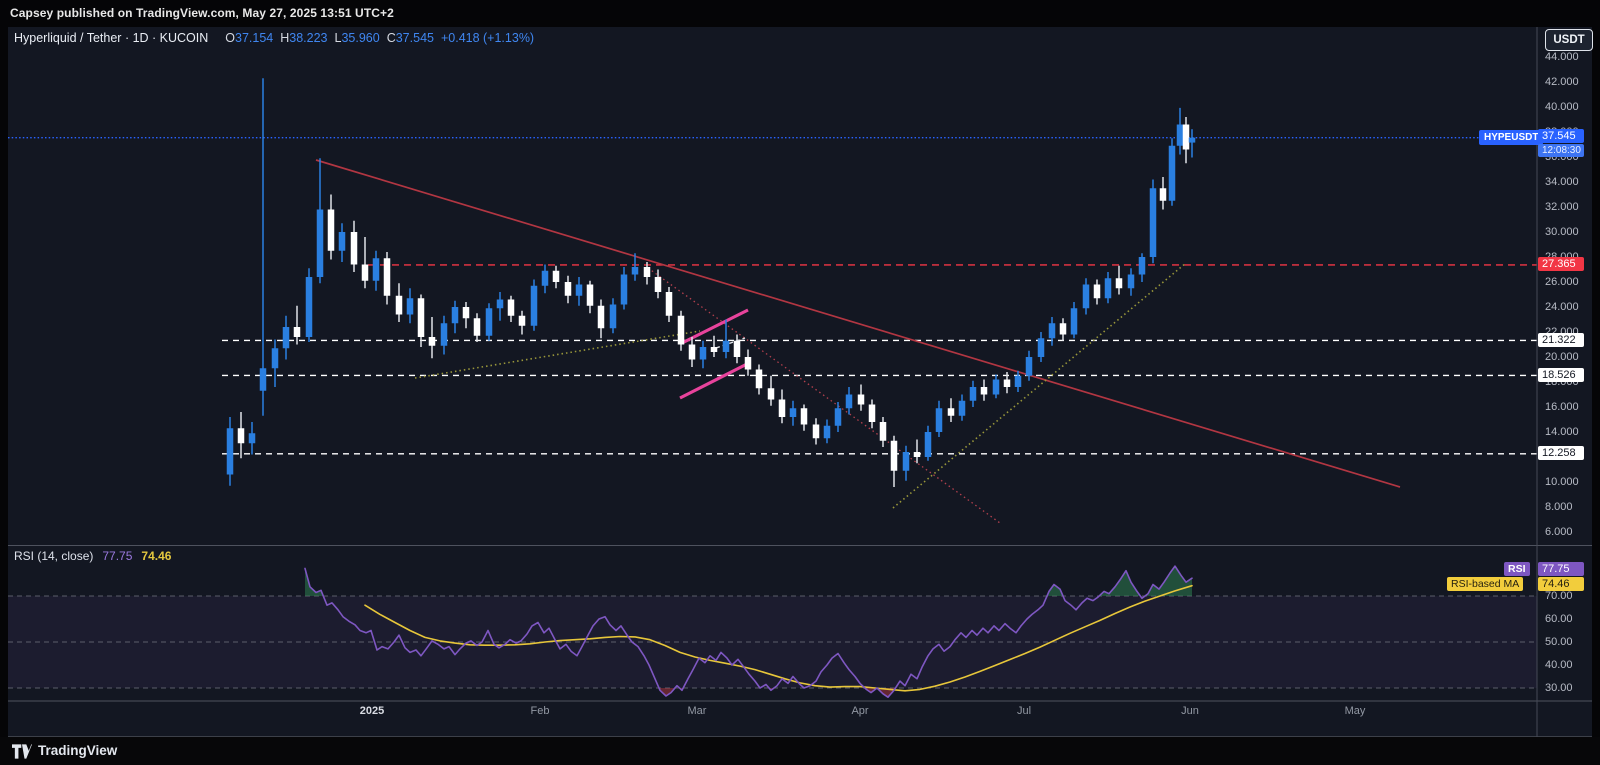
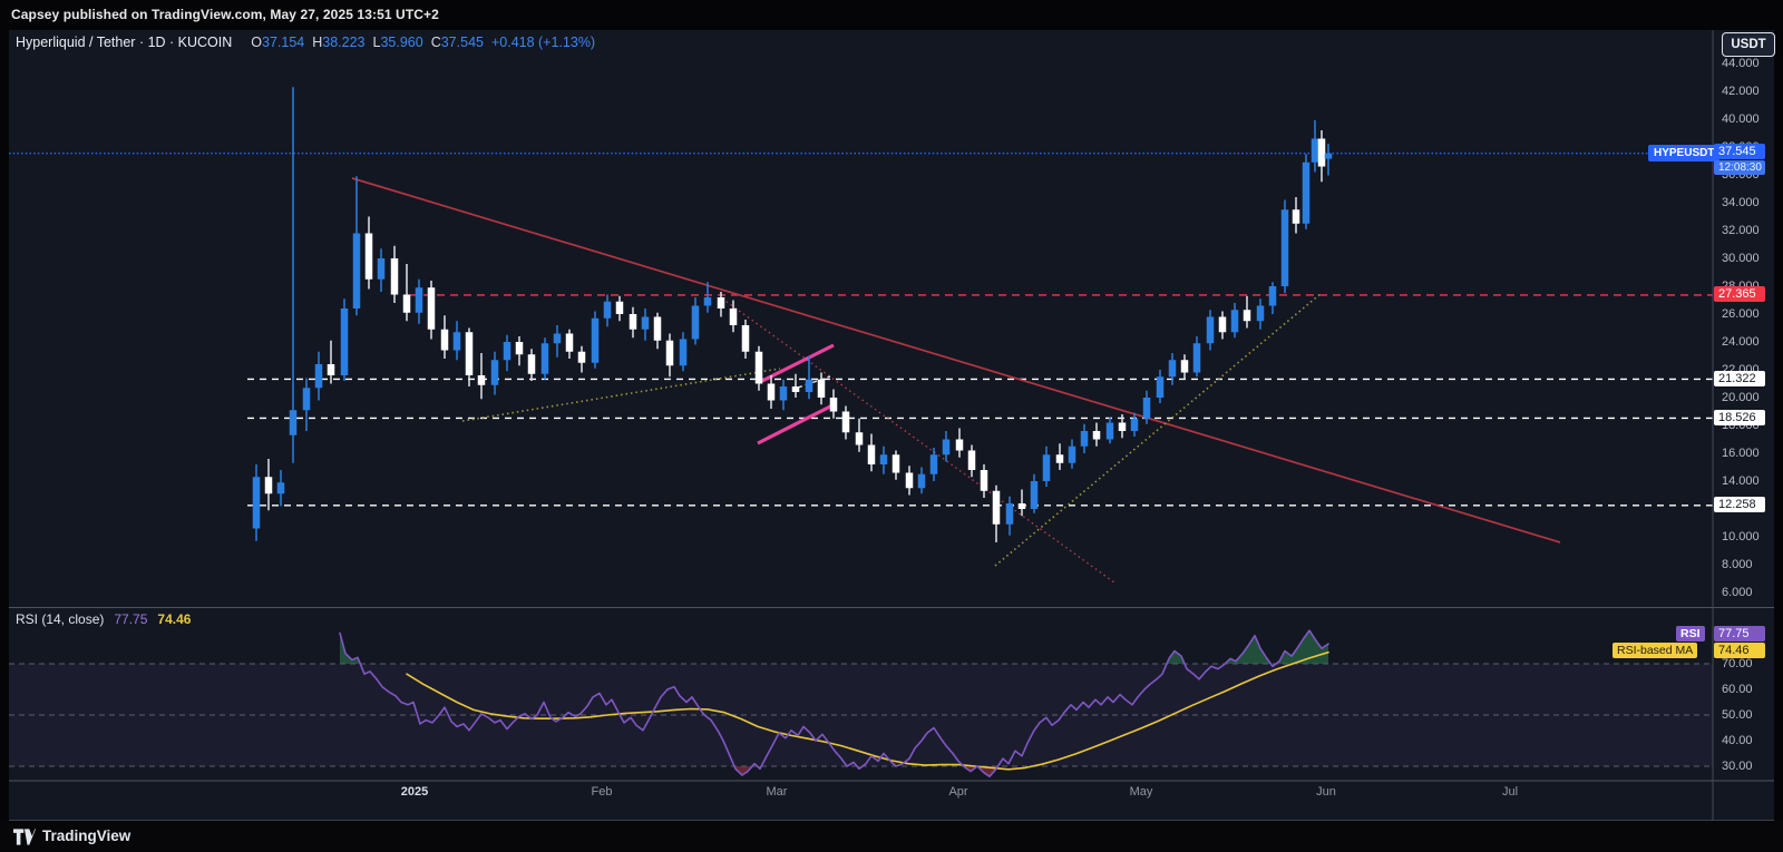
  Capsey published on TradingView.com, May 27, 2025 13:51 UTC+2
  Hyperliquid / Tether · 1D · KUCOIN O37.154 H38.223 L35.960 C37.545 +0.418 (+1.13%)
  USDT
  RSI (14, close) 77.75 74.46
  HYPEUSDT
  37.545
  12:08:30
  RSI
  77.75
  RSI-based MA
  74.46
  44.000
  42.000
  40.000
  34.000
  32.000
  30.000
  26.000
  24.000
  22.000
  20.000
  16.000
  14.000
  10.000
  8.000
  6.000
  70.00
  60.00
  50.00
  40.00
  30.00
  2025
  Feb
  Mar
  Apr
- Jul
+ May
  Jun
- May
+ Jul
  27.365
  21.322
  18.526
  12.258
  TradingView
